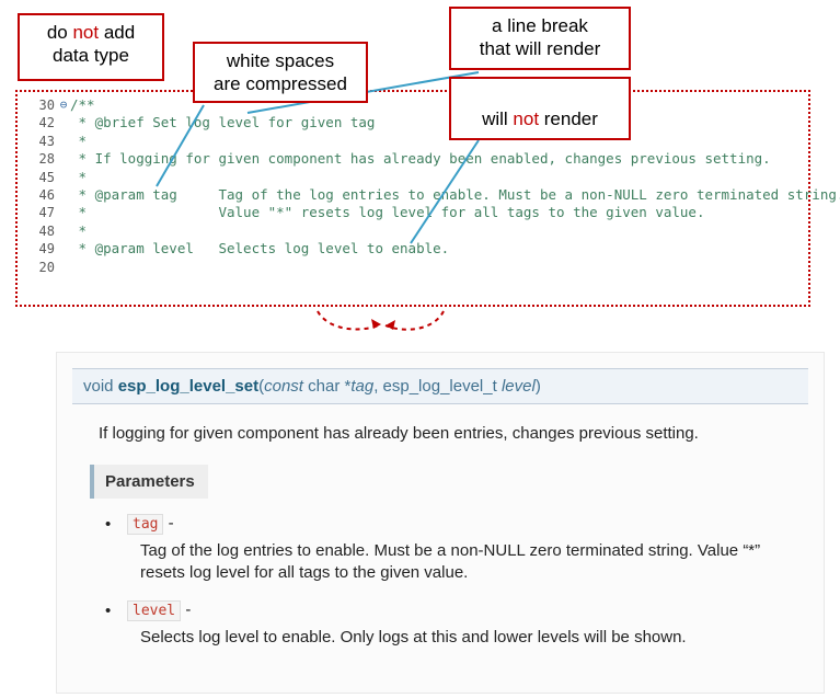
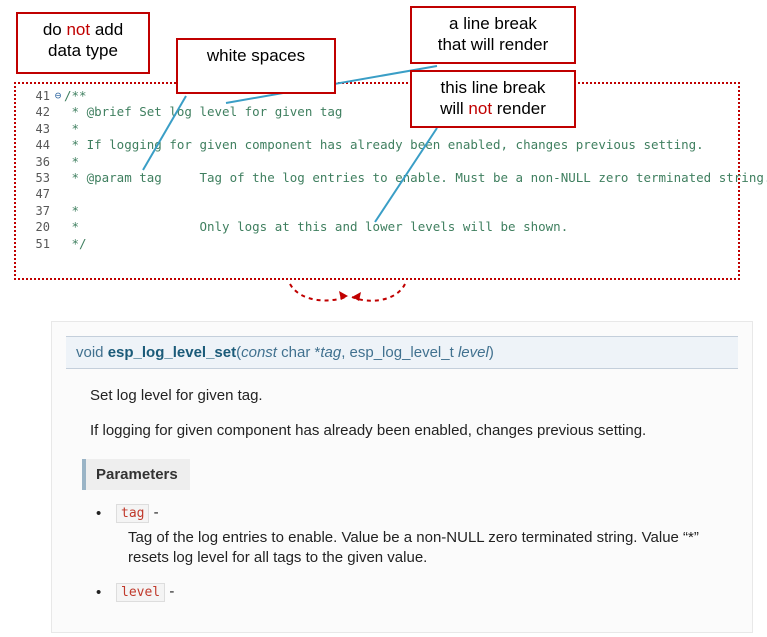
  do not add
  data type
  white spaces
- are compressed
  a line break
  that will render
+ this line break
  will not render
- 30
+ 41
  ⊖
  /**
  42
  * @brief Set log level for given tag
  43
  *
- 28
+ 44
  * If loggin for given component has already been enabled, changes previous setting.
- 45
+ 36
  *
- 46
+ 53
  * @param tag Tag of the log entries to enable. Must be a non-NULL zero terminated string
  47
- * Value "*" resets log level for all tags to the given value.
- 48
+ 37
  *
- 49
- * @param level Selects log level to enable.
  20
+ * Only logs at this and lower levels will be shown.
+ 51
+ */
  void esp_log_level_set(const char *tag, esp_log_level_t level)
+ Set log level for given tag.
- If logging for given component has already been entries, changes previous setting.
+ If logging for given component has already been enabled, changes previous setting.
  Parameters
  •
  tag -
- Tag of the log entries to enable. Must be a non-NULL zero terminated string. Value “*” resets log level for all tags to the given value.
+ Tag of the log entries to enable. Value be a non-NULL zero terminated string. Value “*” resets log level for all tags to the given value.
  •
  level -
- Selects log level to enable. Only logs at this and lower levels will be shown.
